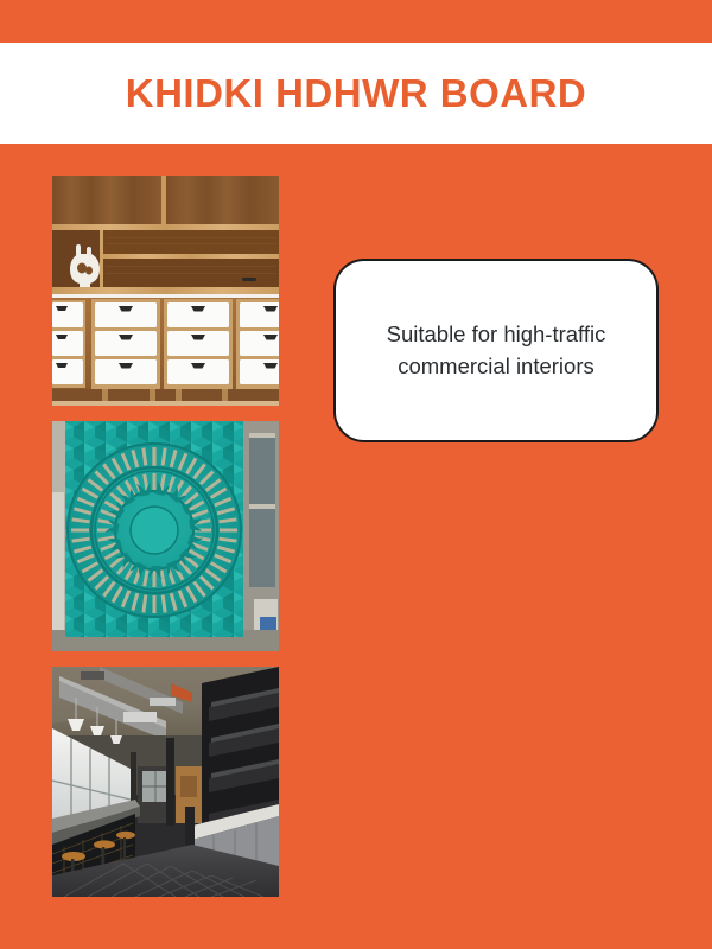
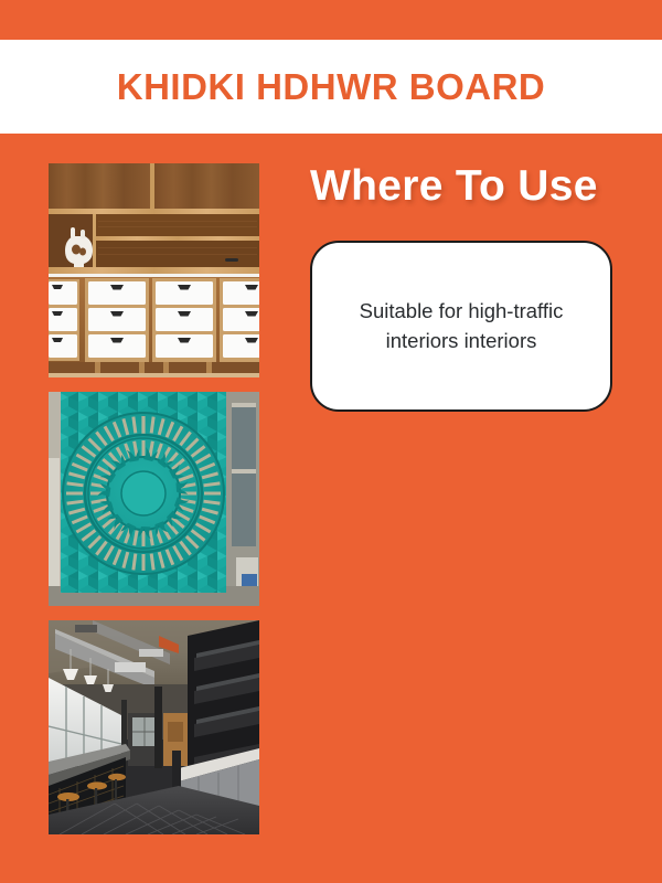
  KHIDKI HDHWR BOARD
+ Where To Use
- Suitable for high-traffic commercial interiors
+ Suitable for high-traffic interiors interiors
